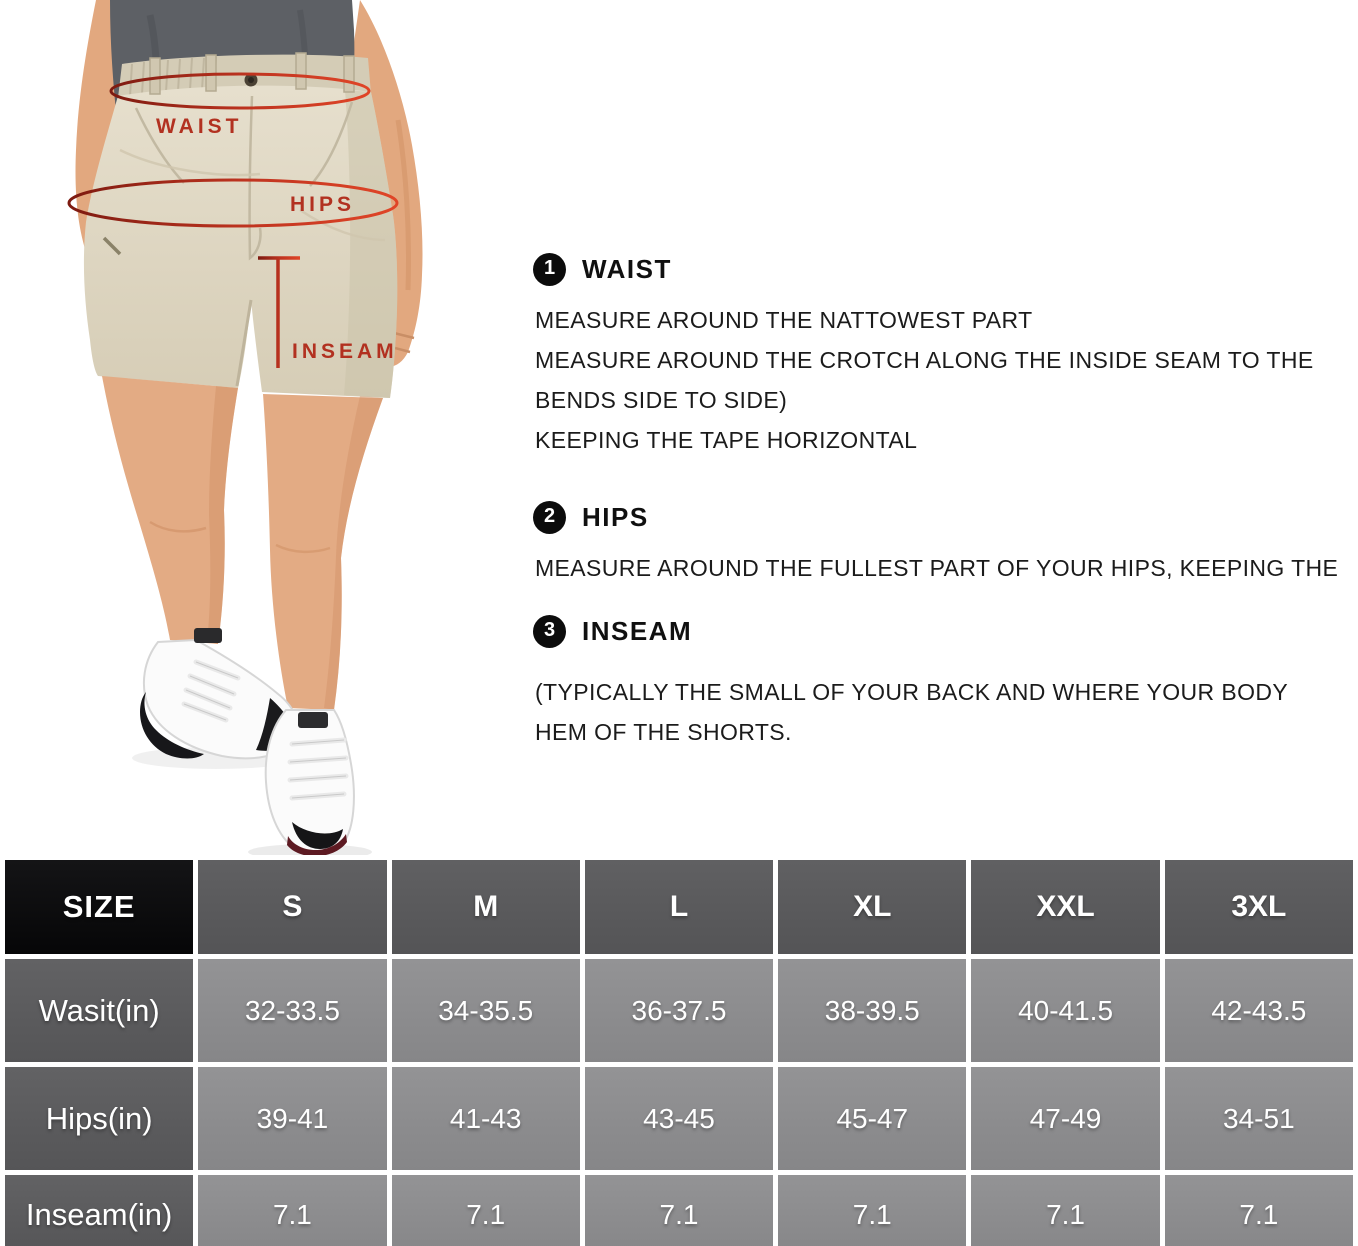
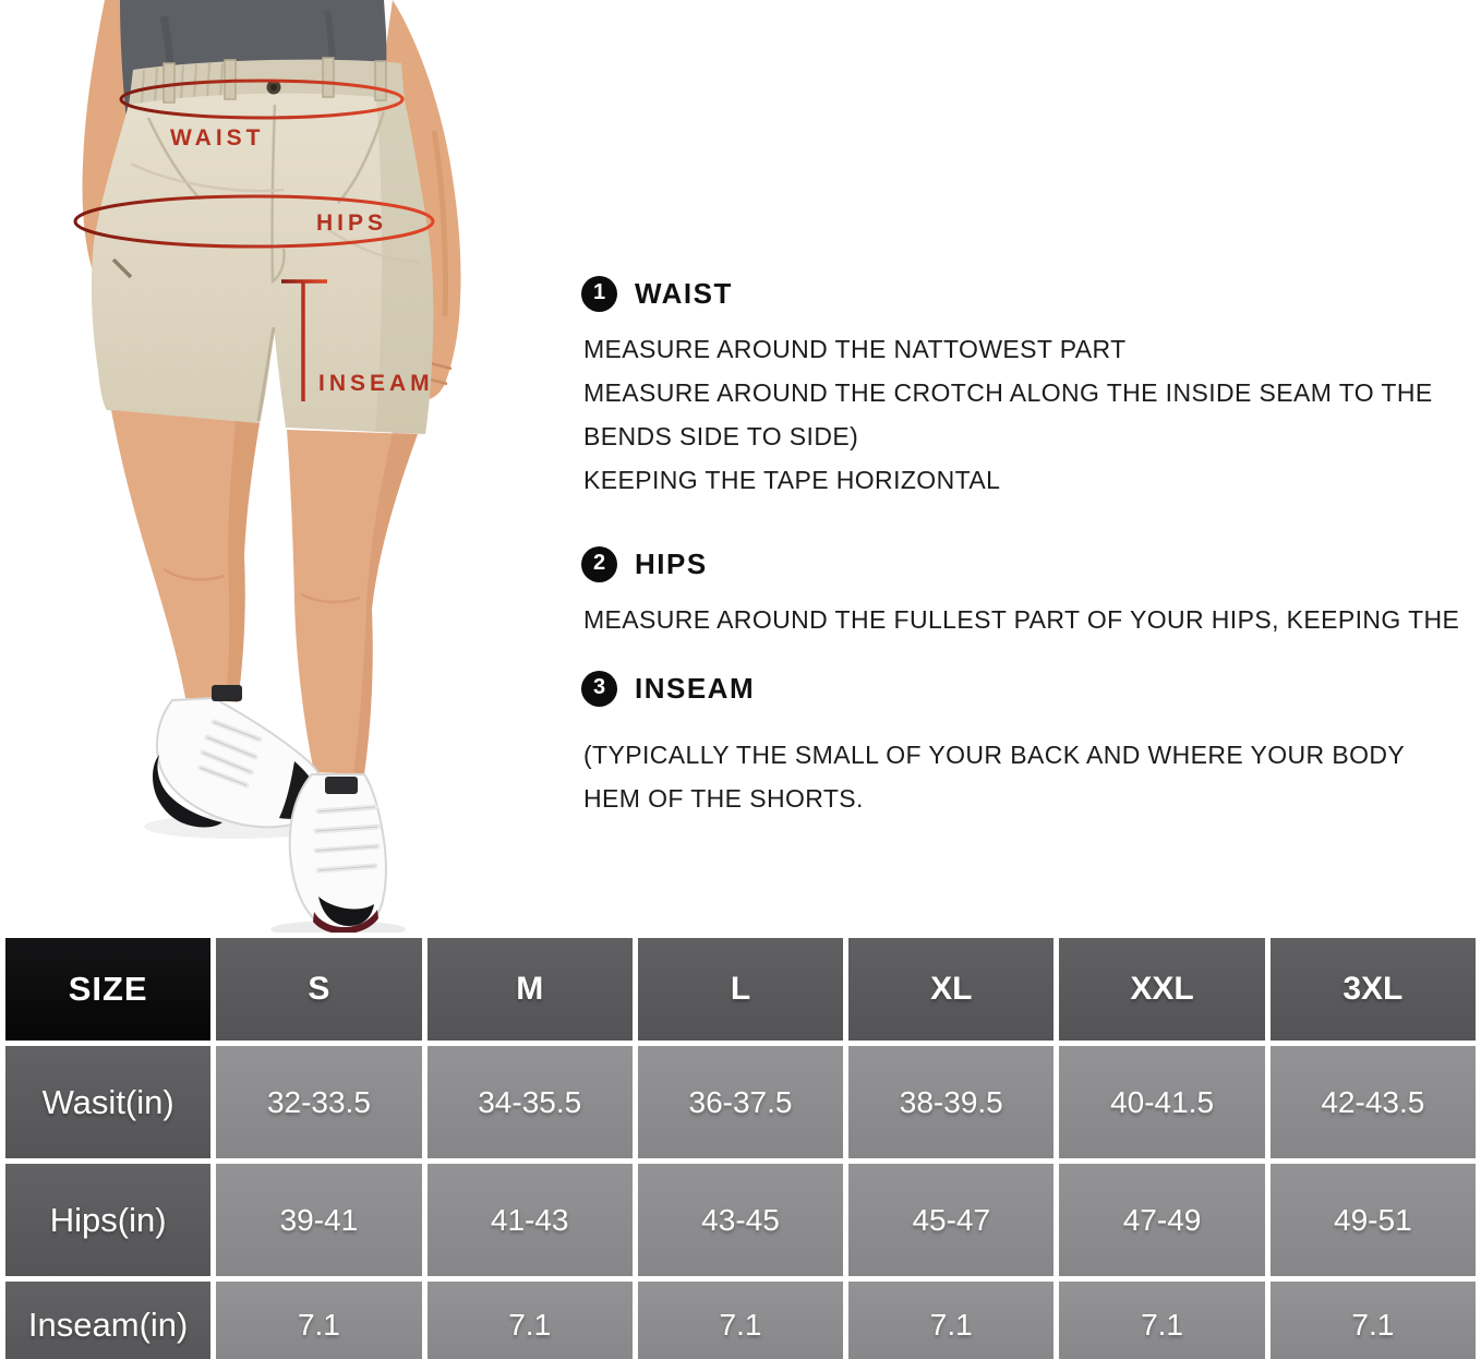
  WAIST
  HIPS
  INSEAM
  1
  WAIST
  MEASURE AROUND THE NATTOWEST PART
  MEASURE AROUND THE CROTCH ALONG THE INSIDE SEAM TO THE
  BENDS SIDE TO SIDE)
  KEEPING THE TAPE HORIZONTAL
  2
  HIPS
  MEASURE AROUND THE FULLEST PART OF YOUR HIPS, KEEPING THE
  3
  INSEAM
  (TYPICALLY THE SMALL OF YOUR BACK AND WHERE YOUR BODY
  HEM OF THE SHORTS.
  SIZE	S	M	L	XL	XXL	3XL
  Wasit(in)	32-33.5	34-35.5	36-37.5	38-39.5	40-41.5	42-43.5
- Hips(in)	39-41	41-43	43-45	45-47	47-49	34-51
+ Hips(in)	39-41	41-43	43-45	45-47	47-49	49-51
  Inseam(in)	7.1	7.1	7.1	7.1	7.1	7.1
